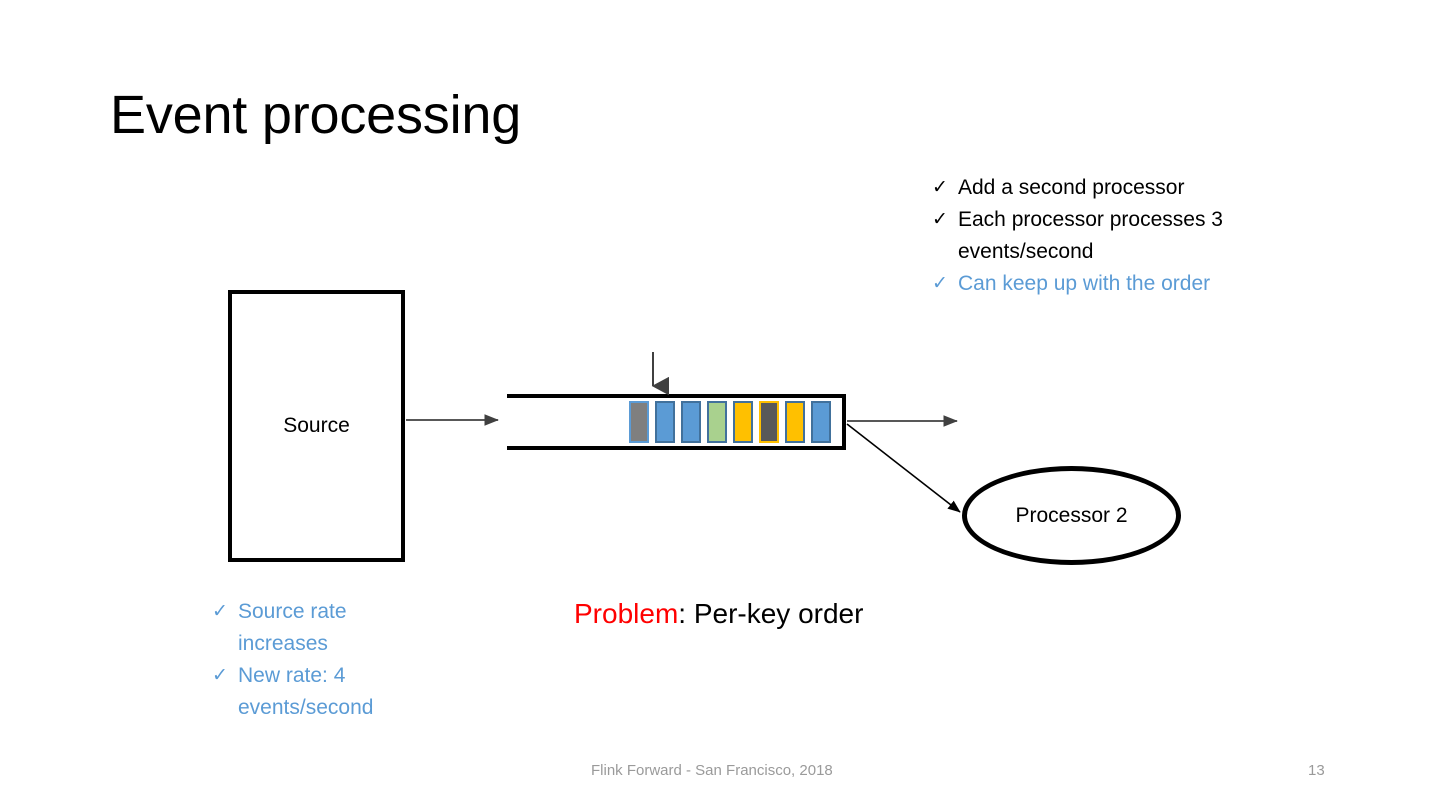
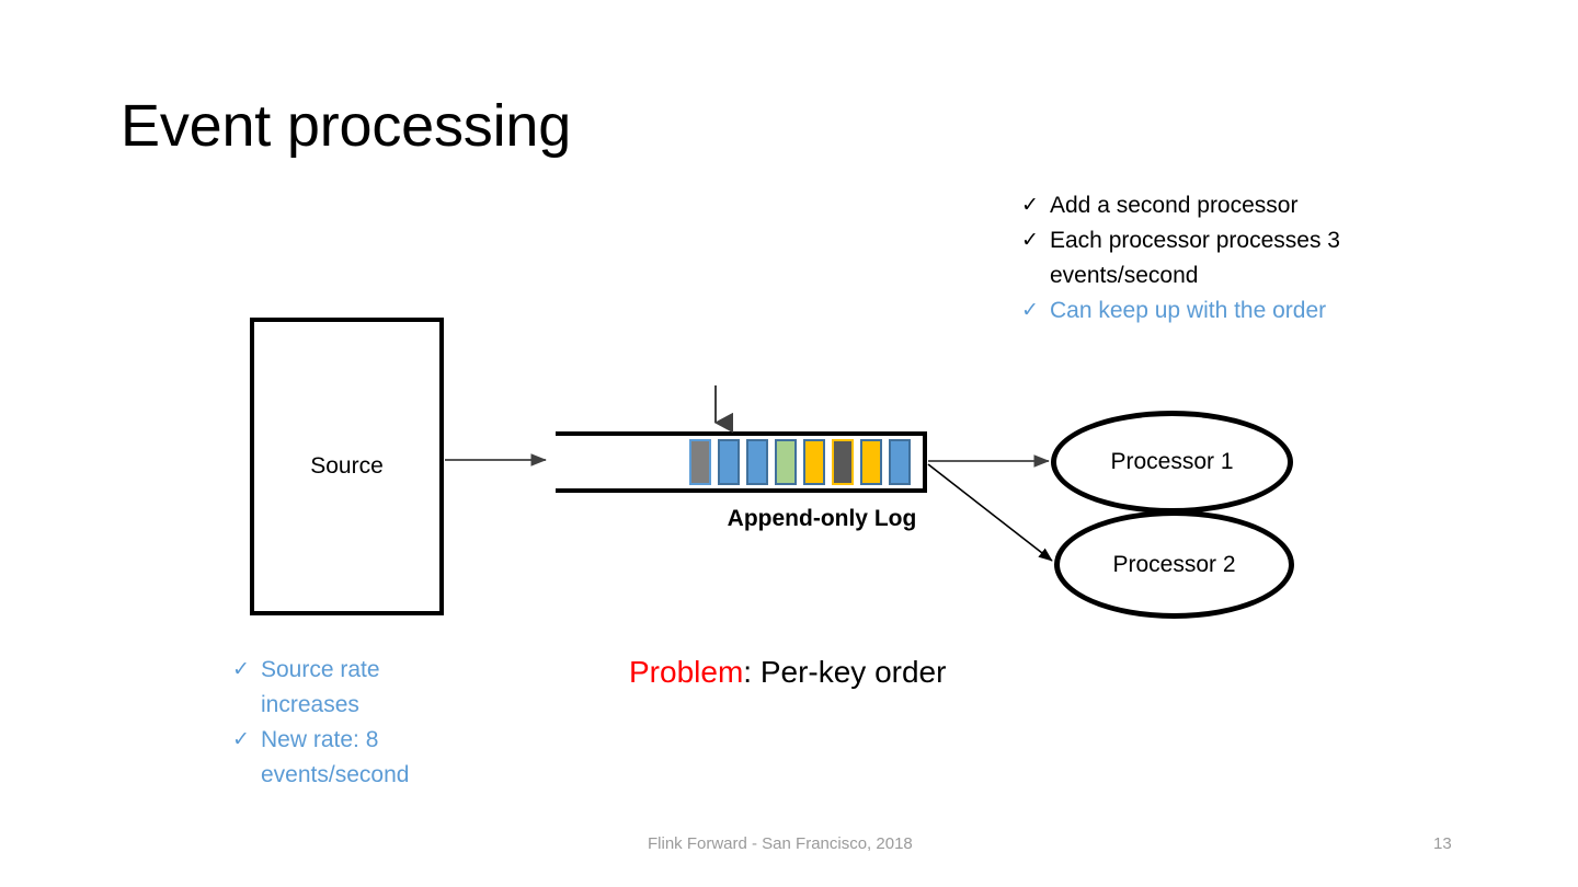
  Event processing
  ✓
  Add a second processor
  ✓
  Each processor processes 3 events/second
  ✓
  Can keep up with the order
  ✓
  Source rate increases
  ✓
- New rate: 4 events/second
+ New rate: 8 events/second
  Source
+ Append-only Log
+ Processor 1
  Processor 2
  Problem: Per-key order
  Flink Forward - San Francisco, 2018
  13
